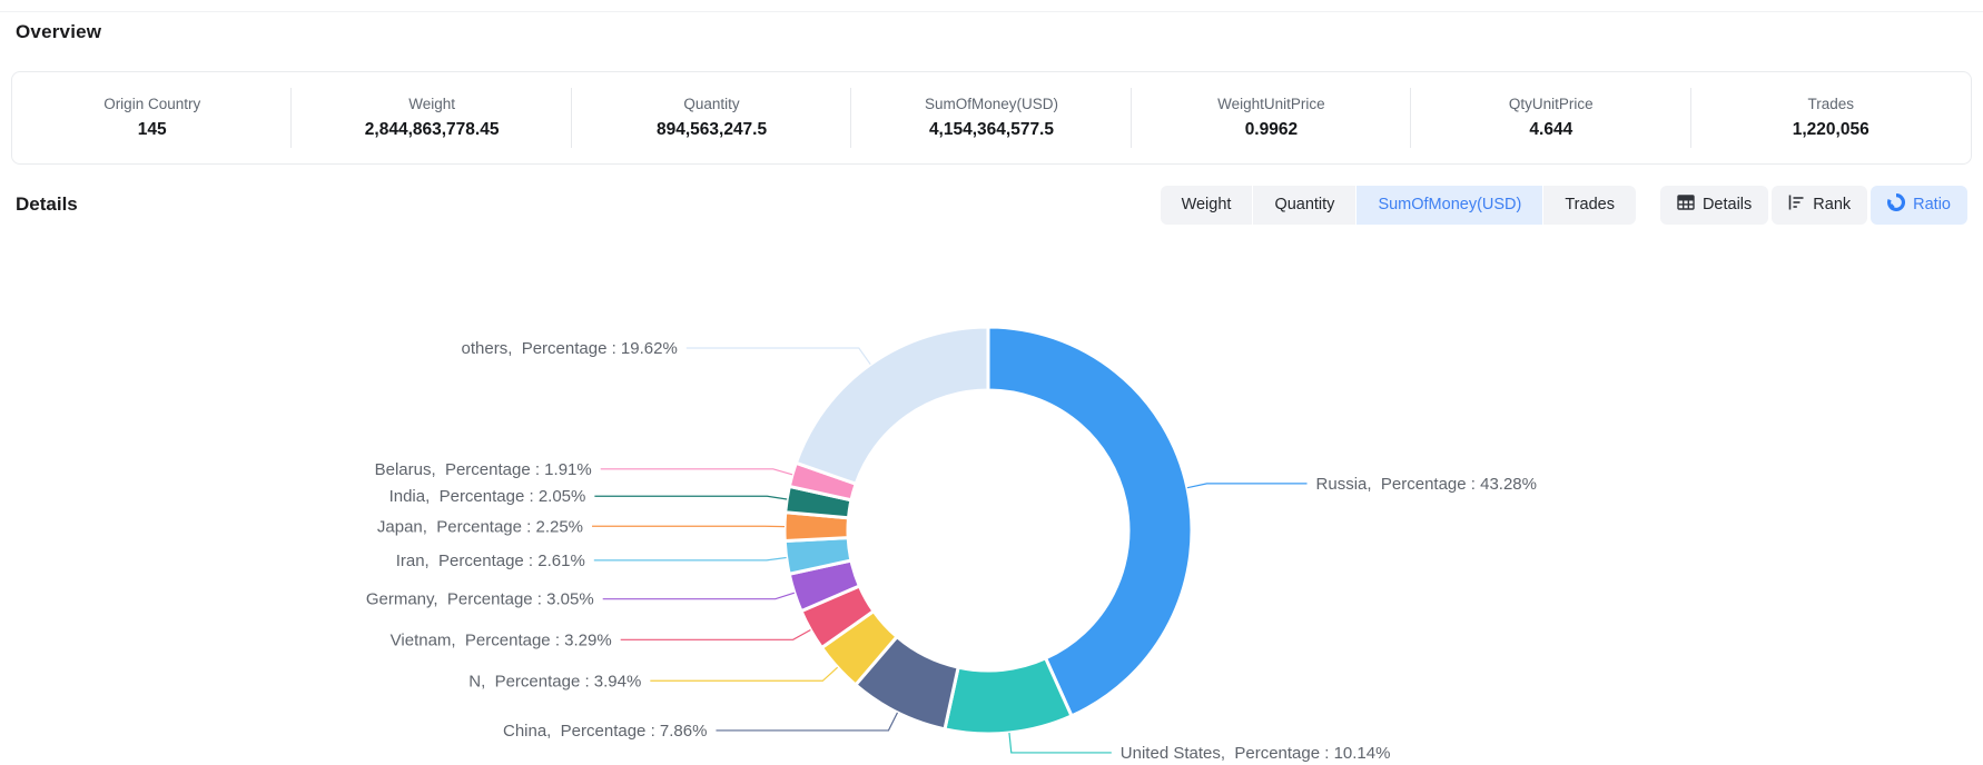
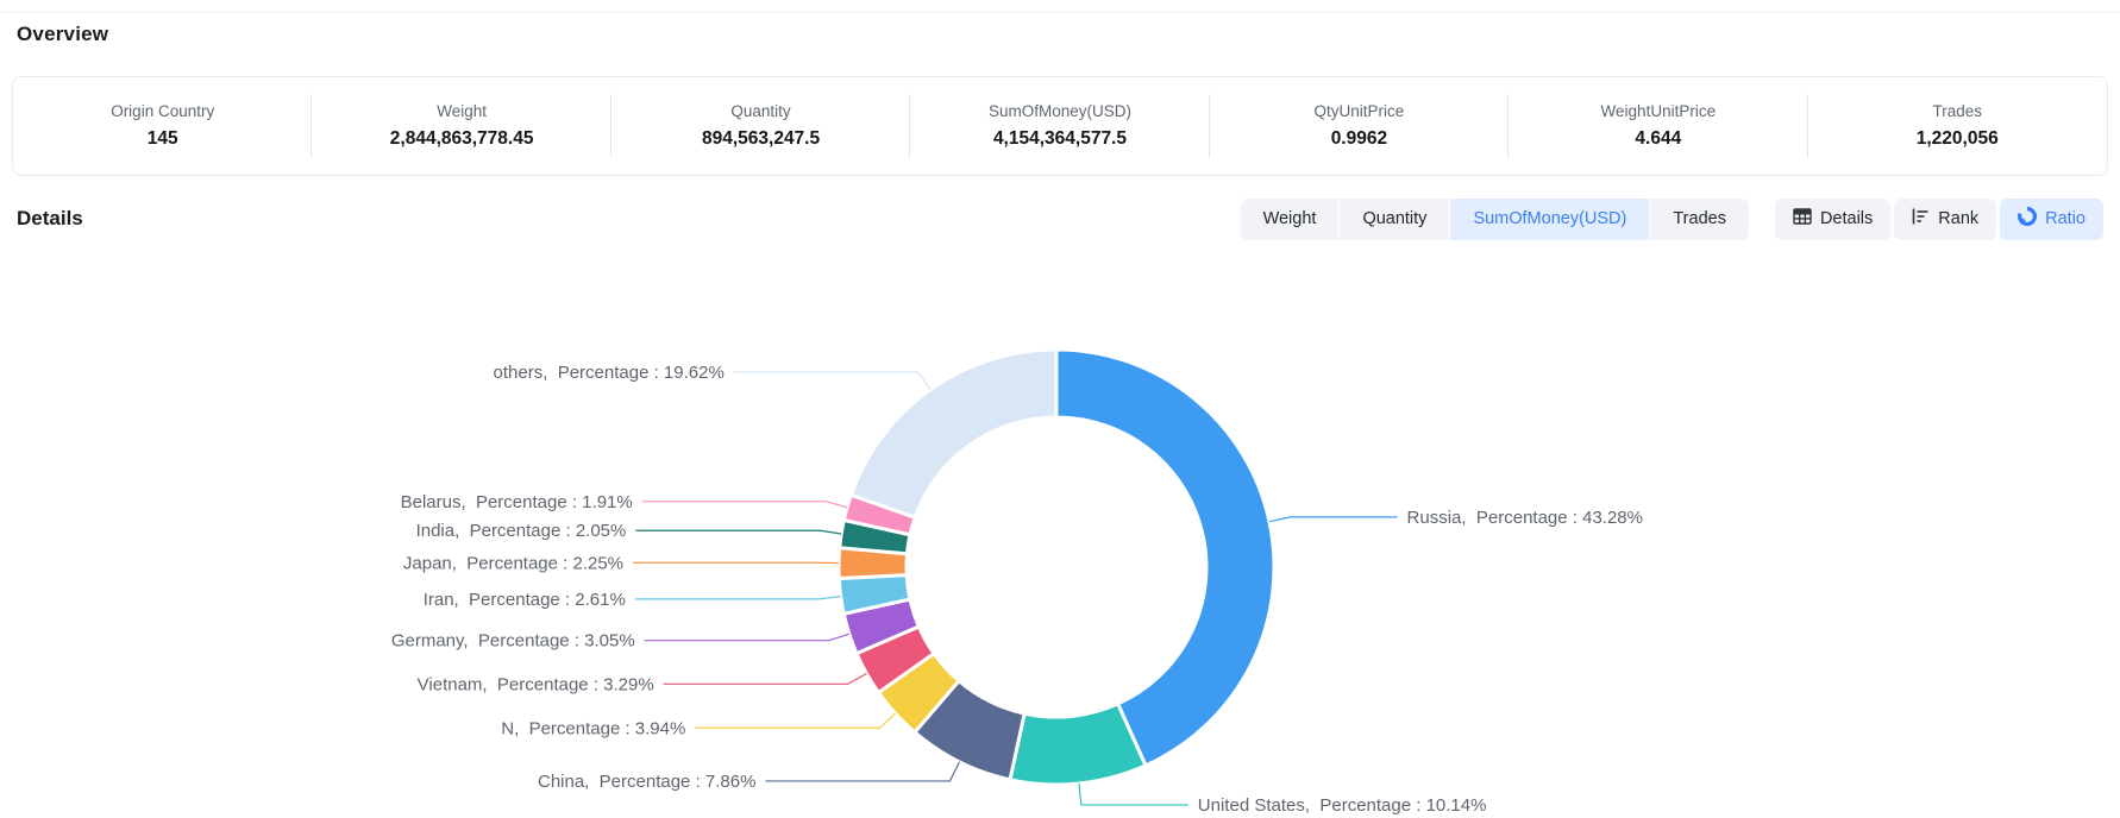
  Overview
  Origin Country
  145
  Weight
  2,844,863,778.45
  Quantity
  894,563,247.5
  SumOfMoney(USD)
  4,154,364,577.5
- WeightUnitPrice
+ QtyUnitPrice
  0.9962
- QtyUnitPrice
+ WeightUnitPrice
  4.644
  Trades
  1,220,056
  Details
  Weight
  Quantity
  SumOfMoney(USD)
  Trades
  Details
  Rank
  Ratio
  Russia, Percentage : 43.28%
  United States, Percentage : 10.14%
  China, Percentage : 7.86%
  N, Percentage : 3.94%
  Vietnam, Percentage : 3.29%
  Germany, Percentage : 3.05%
  Iran, Percentage : 2.61%
  Japan, Percentage : 2.25%
  India, Percentage : 2.05%
  Belarus, Percentage : 1.91%
  others, Percentage : 19.62%
